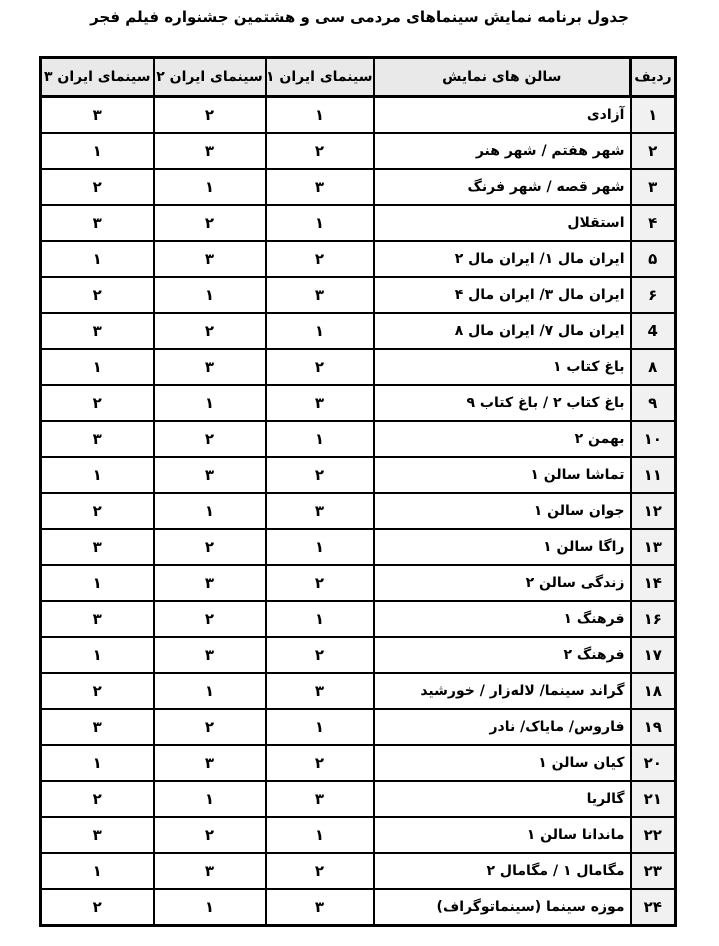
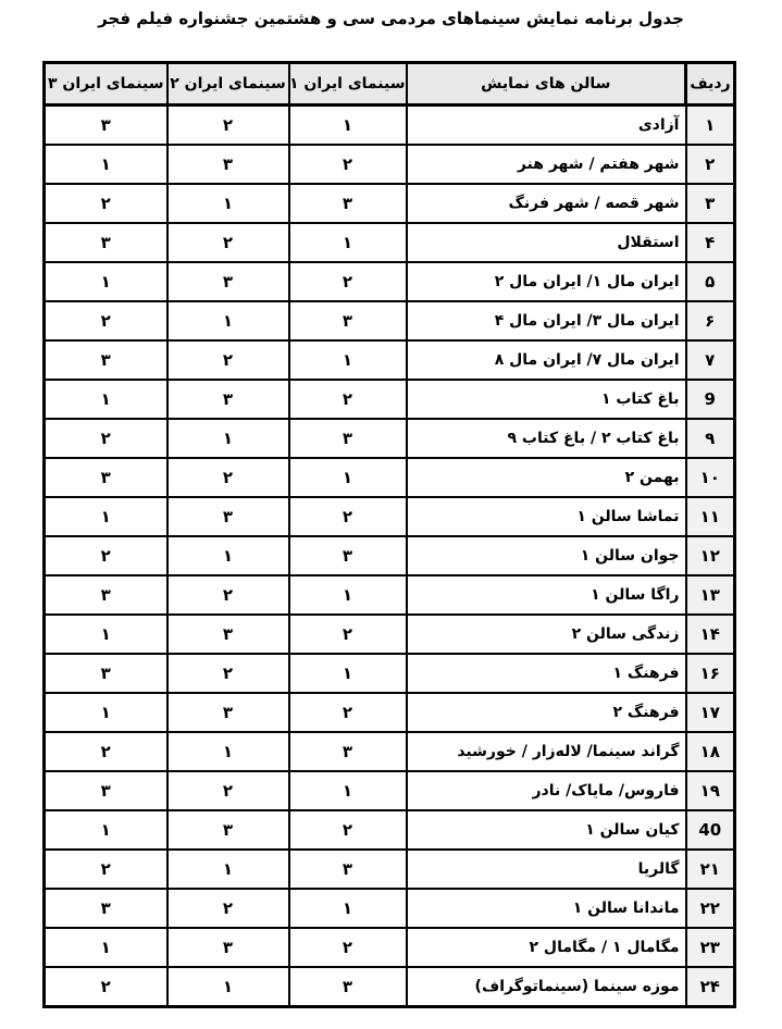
  جدول برنامه نمایش سینماهای مردمی سی و هشتمین جشنواره فیلم فجر
  ردیف	سالن های نمایش	سینمای ایران ۱	سینمای ایران ۲	سینمای ایران ۳
  ۱	آزادی	۱	۲	۳
  ۲	شهر هفتم / شهر هنر	۲	۳	۱
  ۳	شهر قصه / شهر فرنگ	۳	۱	۲
  ۴	استقلال	۱	۲	۳
  ۵	ایران مال ۱/ ایران مال ۲	۲	۳	۱
  ۶	ایران مال ۳/ ایران مال ۴	۳	۱	۲
- 4	ایران مال ۷/ ایران مال ۸	۱	۲	۳
+ ۷	ایران مال ۷/ ایران مال ۸	۱	۲	۳
- ۸	باغ کتاب ۱	۲	۳	۱
+ 9	باغ کتاب ۱	۲	۳	۱
  ۹	باغ کتاب ۲ / باغ کتاب ۹	۳	۱	۲
  ۱۰	بهمن ۲	۱	۲	۳
  ۱۱	تماشا سالن ۱	۲	۳	۱
  ۱۲	جوان سالن ۱	۳	۱	۲
  ۱۳	راگا سالن ۱	۱	۲	۳
  ۱۴	زندگی سالن ۲	۲	۳	۱
  ۱۶	فرهنگ ۱	۱	۲	۳
  ۱۷	فرهنگ ۲	۲	۳	۱
  ۱۸	گراند سینما/ لاله‌زار / خورشید	۳	۱	۲
  ۱۹	فاروس/ مایاک/ نادر	۱	۲	۳
- ۲۰	کیان سالن ۱	۲	۳	۱
+ 40	کیان سالن ۱	۲	۳	۱
  ۲۱	گالریا	۳	۱	۲
  ۲۲	ماندانا سالن ۱	۱	۲	۳
  ۲۳	مگامال ۱ / مگامال ۲	۲	۳	۱
  ۲۴	موزه سینما (سینماتوگراف)	۳	۱	۲
